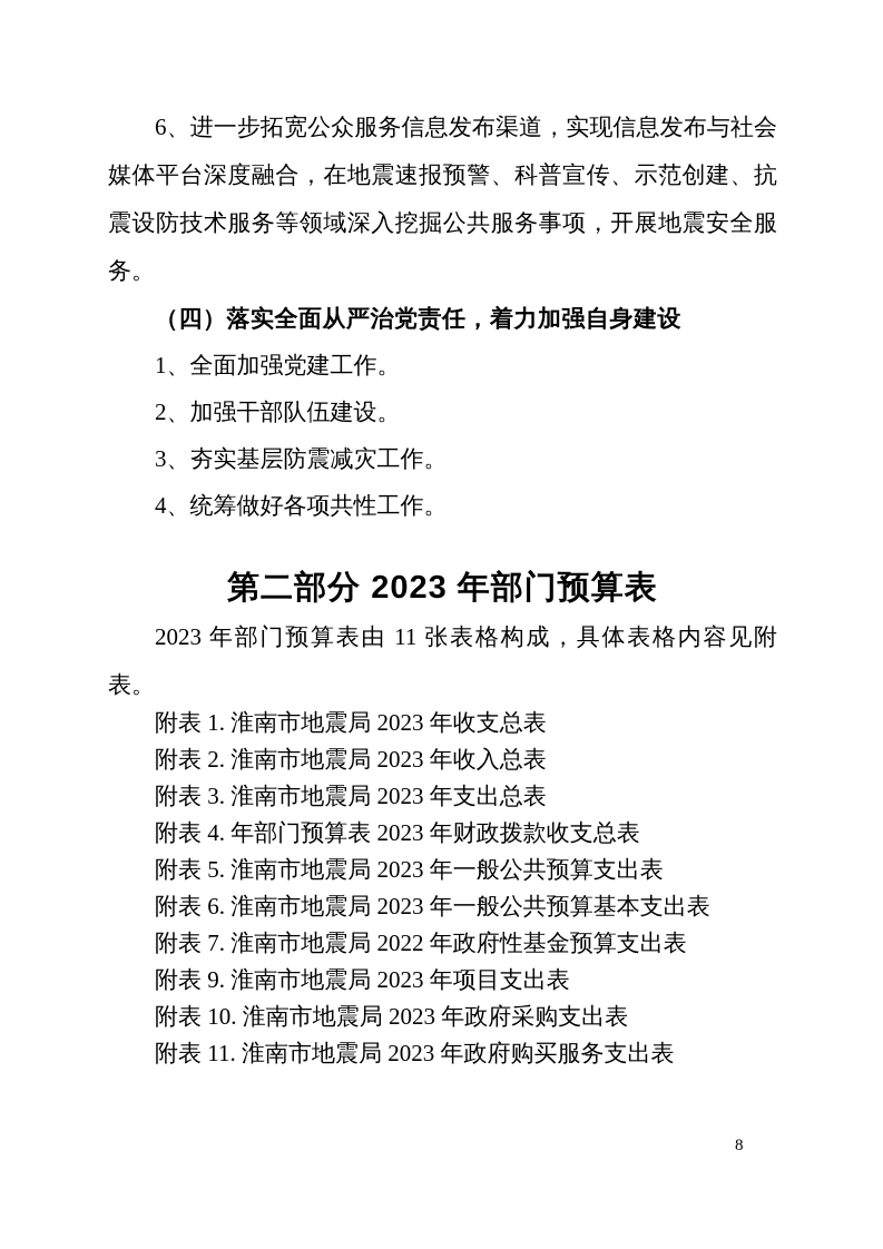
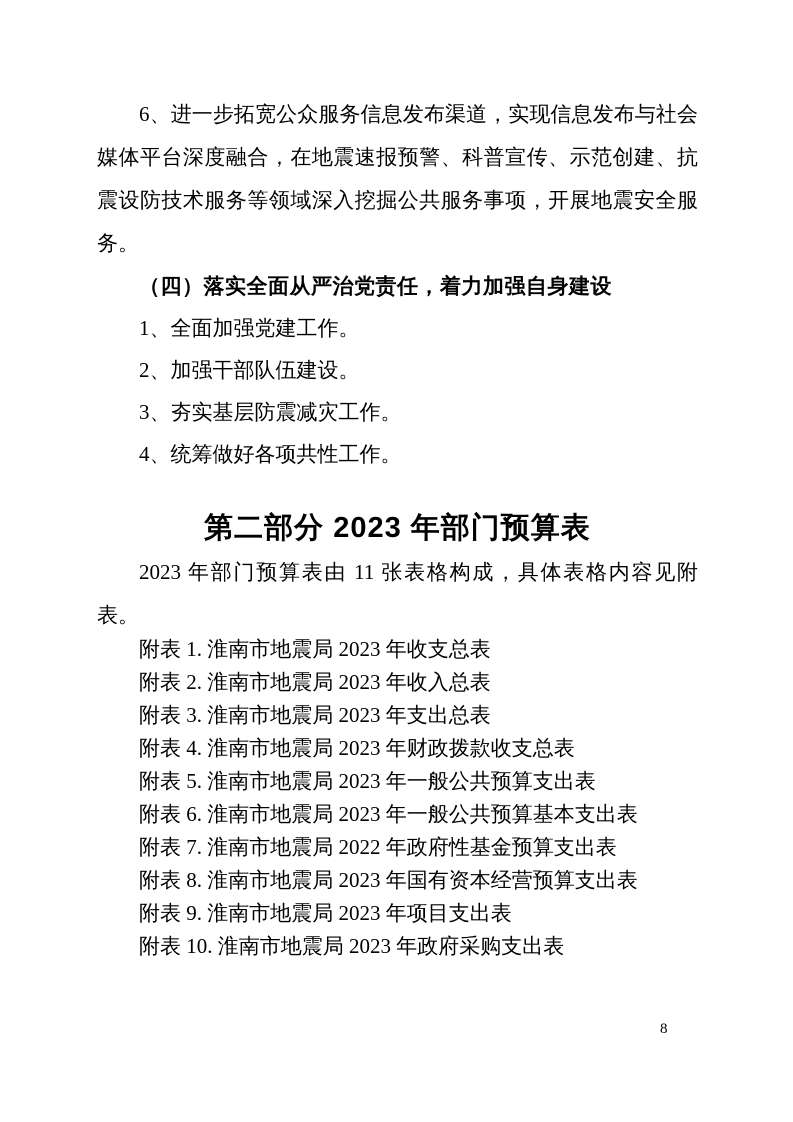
  6、进一步拓宽公众服务信息发布渠道，实现信息发布与社会媒体平台深度融合，在地震速报预警、科普宣传、示范创建、抗震设防技术服务等领域深入挖掘公共服务事项，开展地震安全服务。
  （四）落实全面从严治党责任，着力加强自身建设
  1、全面加强党建工作。
  2、加强干部队伍建设。
  3、夯实基层防震减灾工作。
  4、统筹做好各项共性工作。
  第二部分 2023 年部门预算表
  2023 年部门预算表由 11 张表格构成，具体表格内容见附表。
  附表 1. 淮南市地震局 2023 年收支总表
  附表 2. 淮南市地震局 2023 年收入总表
  附表 3. 淮南市地震局 2023 年支出总表
- 附表 4. 年部门预算表 2023 年财政拨款收支总表
+ 附表 4. 淮南市地震局 2023 年财政拨款收支总表
  附表 5. 淮南市地震局 2023 年一般公共预算支出表
  附表 6. 淮南市地震局 2023 年一般公共预算基本支出表
  附表 7. 淮南市地震局 2022 年政府性基金预算支出表
+ 附表 8. 淮南市地震局 2023 年国有资本经营预算支出表
  附表 9. 淮南市地震局 2023 年项目支出表
  附表 10. 淮南市地震局 2023 年政府采购支出表
- 附表 11. 淮南市地震局 2023 年政府购买服务支出表
  8
